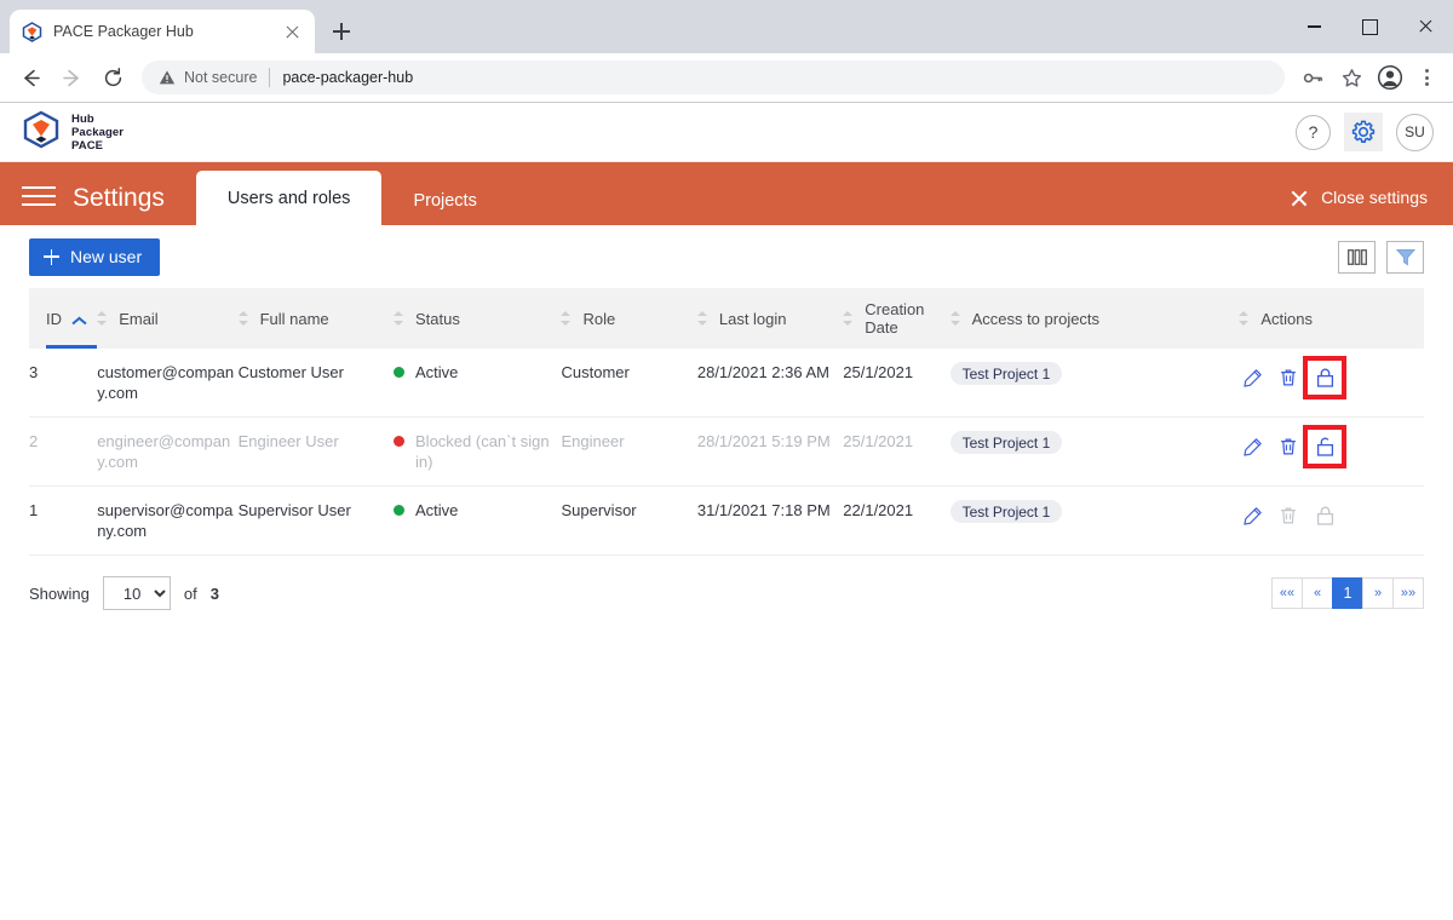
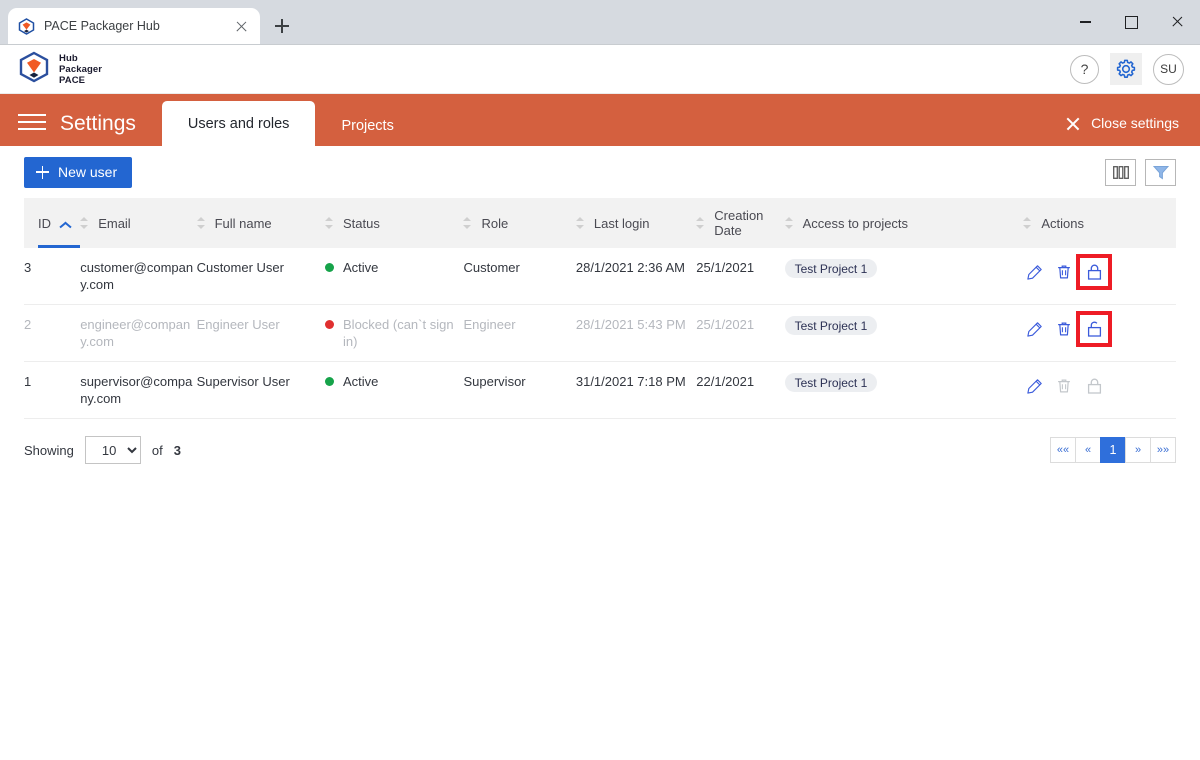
  PACE Packager Hub
- Not secure
- pace-packager-hub
  Hub
  Packager
  PACE
  ?
  SU
  Settings
  Users and roles
  Projects
  Close settings
  New user
  ID	Email	Full name	Status	Role	Last login	Creation Date	Access to projects	Actions
  3	customer@company.com	Customer User	Active	Customer	28/1/2021 2:36 AM	25/1/2021	Test Project 1
- 2	engineer@company.com	Engineer User	Blocked (can`t sign in)	Engineer	28/1/2021 5:19 PM	25/1/2021	Test Project 1
+ 2	engineer@company.com	Engineer User	Blocked (can`t sign in)	Engineer	28/1/2021 5:43 PM	25/1/2021	Test Project 1
  1	supervisor@company.com	Supervisor User	Active	Supervisor	31/1/2021 7:18 PM	22/1/2021	Test Project 1
  Showing
  10
  of
  3
  ««
  «
  1
  »
  »»
